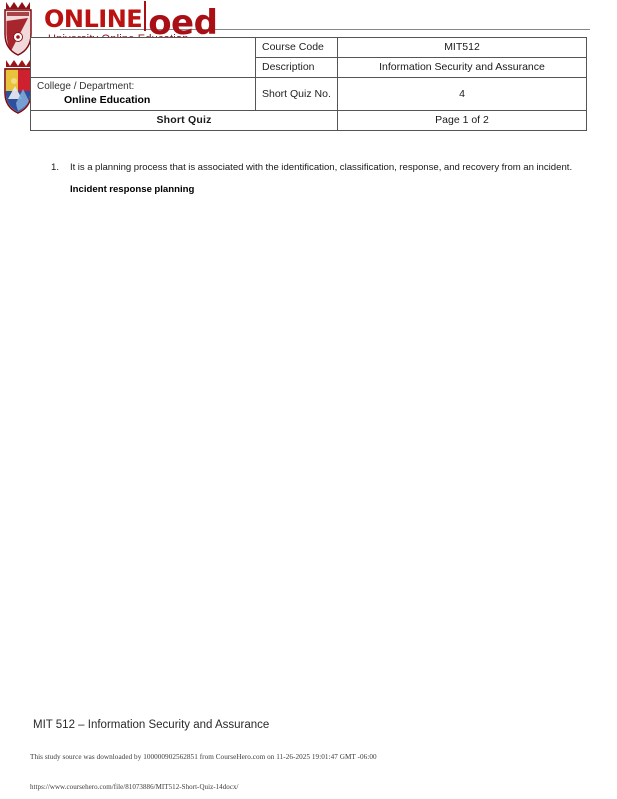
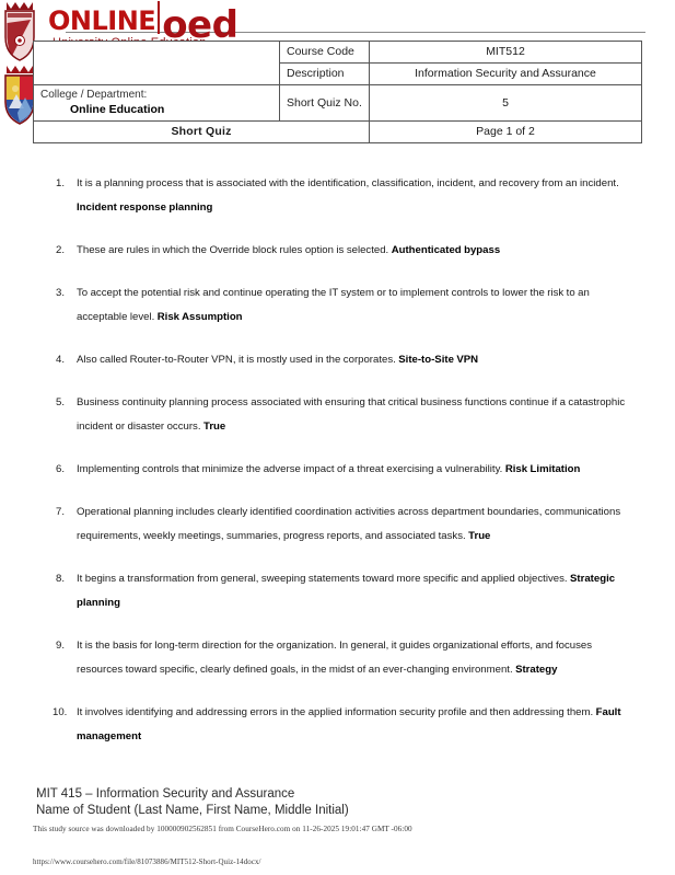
  online oed
  	Course Code	MIT512
  Description	Information Security and Assurance
- College / Department: Online Education	Short Quiz No.	4
+ College / Department: Online Education	Short Quiz No.	5
  Short Quiz	Page 1 of 2
  1.
- It is a planning process that is associated with the identification, classification, response, and recovery from an incident. Incident response planning
+ It is a planning process that is associated with the identification, classification, incident, and recovery from an incident. Incident response planning
+ 2.
+ These are rules in which the Override block rules option is selected. Authenticated bypass
+ 3.
+ To accept the potential risk and continue operating the IT system or to implement controls to lower the risk to an acceptable level. Risk Assumption
+ 4.
+ Also called Router-to-Router VPN, it is mostly used in the corporates. Site-to-Site VPN
+ 5.
+ Business continuity planning process associated with ensuring that critical business functions continue if a catastrophic incident or disaster occurs. True
+ 6.
+ Implementing controls that minimize the adverse impact of a threat exercising a vulnerability. Risk Limitation
+ 7.
+ Operational planning includes clearly identified coordination activities across department boundaries, communications requirements, weekly meetings, summaries, progress reports, and associated tasks. True
+ 8.
+ It begins a transformation from general, sweeping statements toward more specific and applied objectives. Strategic planning
+ 9.
+ It is the basis for long-term direction for the organization. In general, it guides organizational efforts, and focuses resources toward specific, clearly defined goals, in the midst of an ever-changing environment. Strategy
+ 10.
+ It involves identifying and addressing errors in the applied information security profile and then addressing them. Fault management
- MIT 512 – Information Security and Assurance
+ MIT 415 – Information Security and Assurance
+ Name of Student (Last Name, First Name, Middle Initial)
  This study source was downloaded by 100000902562851 from CourseHero.com on 11-26-2025 19:01:47 GMT -06:00
  https://www.coursehero.com/file/81073886/MIT512-Short-Quiz-14docx/
